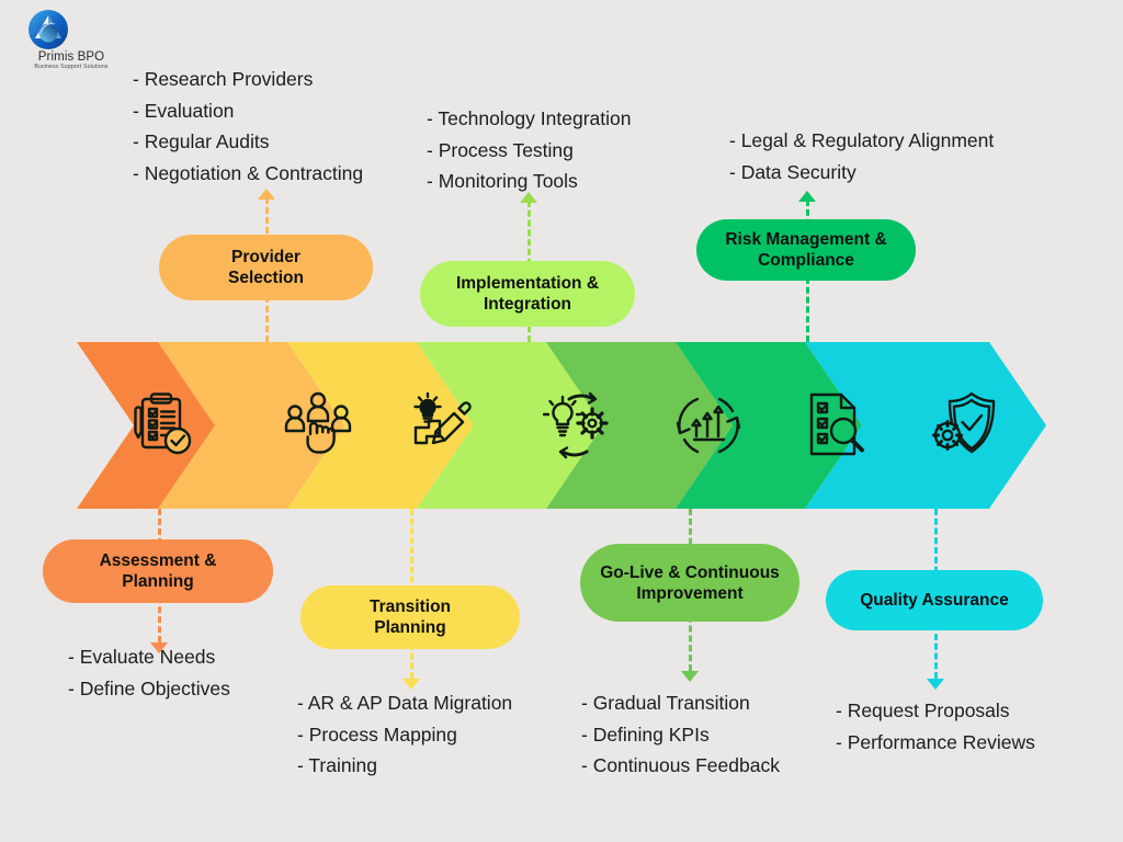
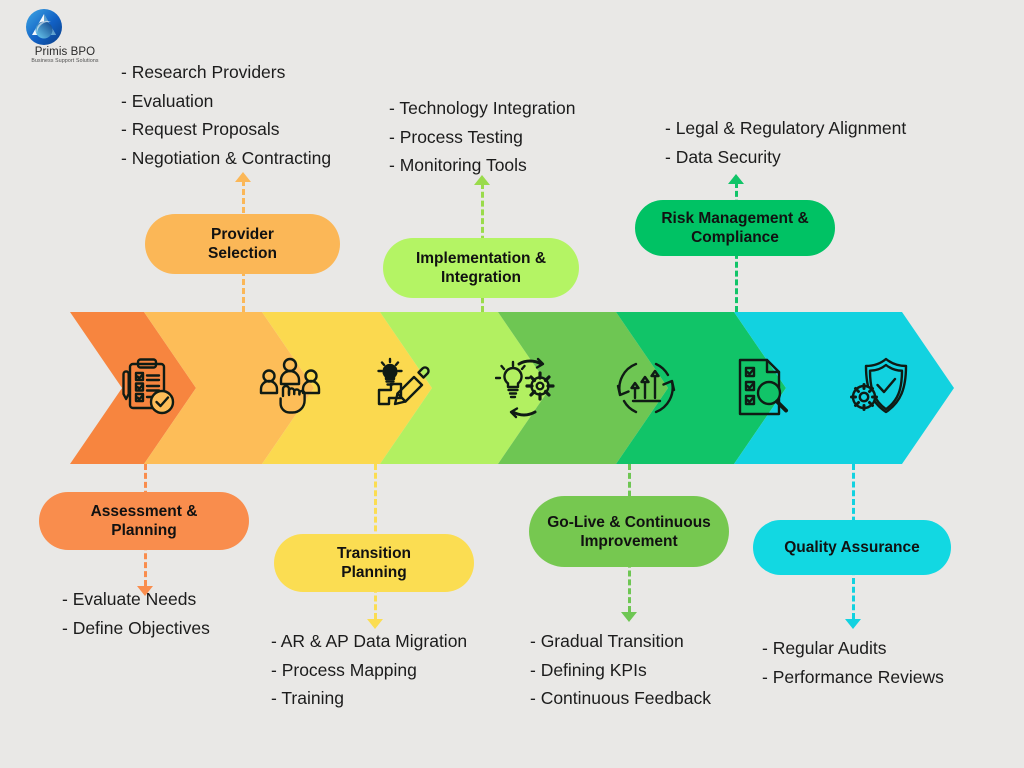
  Primis BPO
  Provider
  Selection
  Implementation &
  Integration
  Risk Management &
  Compliance
  Assessment &
  Planning
  Transition
  Planning
  Go-Live & Continuous
  Improvement
  Quality Assurance
  - Research Providers
  - Evaluation
- - Regular Audits
+ - Request Proposals
  - Negotiation & Contracting
  - Technology Integration
  - Process Testing
  - Monitoring Tools
  - Legal & Regulatory Alignment
  - Data Security
  - Evaluate Needs
  - Define Objectives
  - AR & AP Data Migration
  - Process Mapping
  - Training
  - Gradual Transition
  - Defining KPIs
  - Continuous Feedback
- - Request Proposals
+ - Regular Audits
  - Performance Reviews
